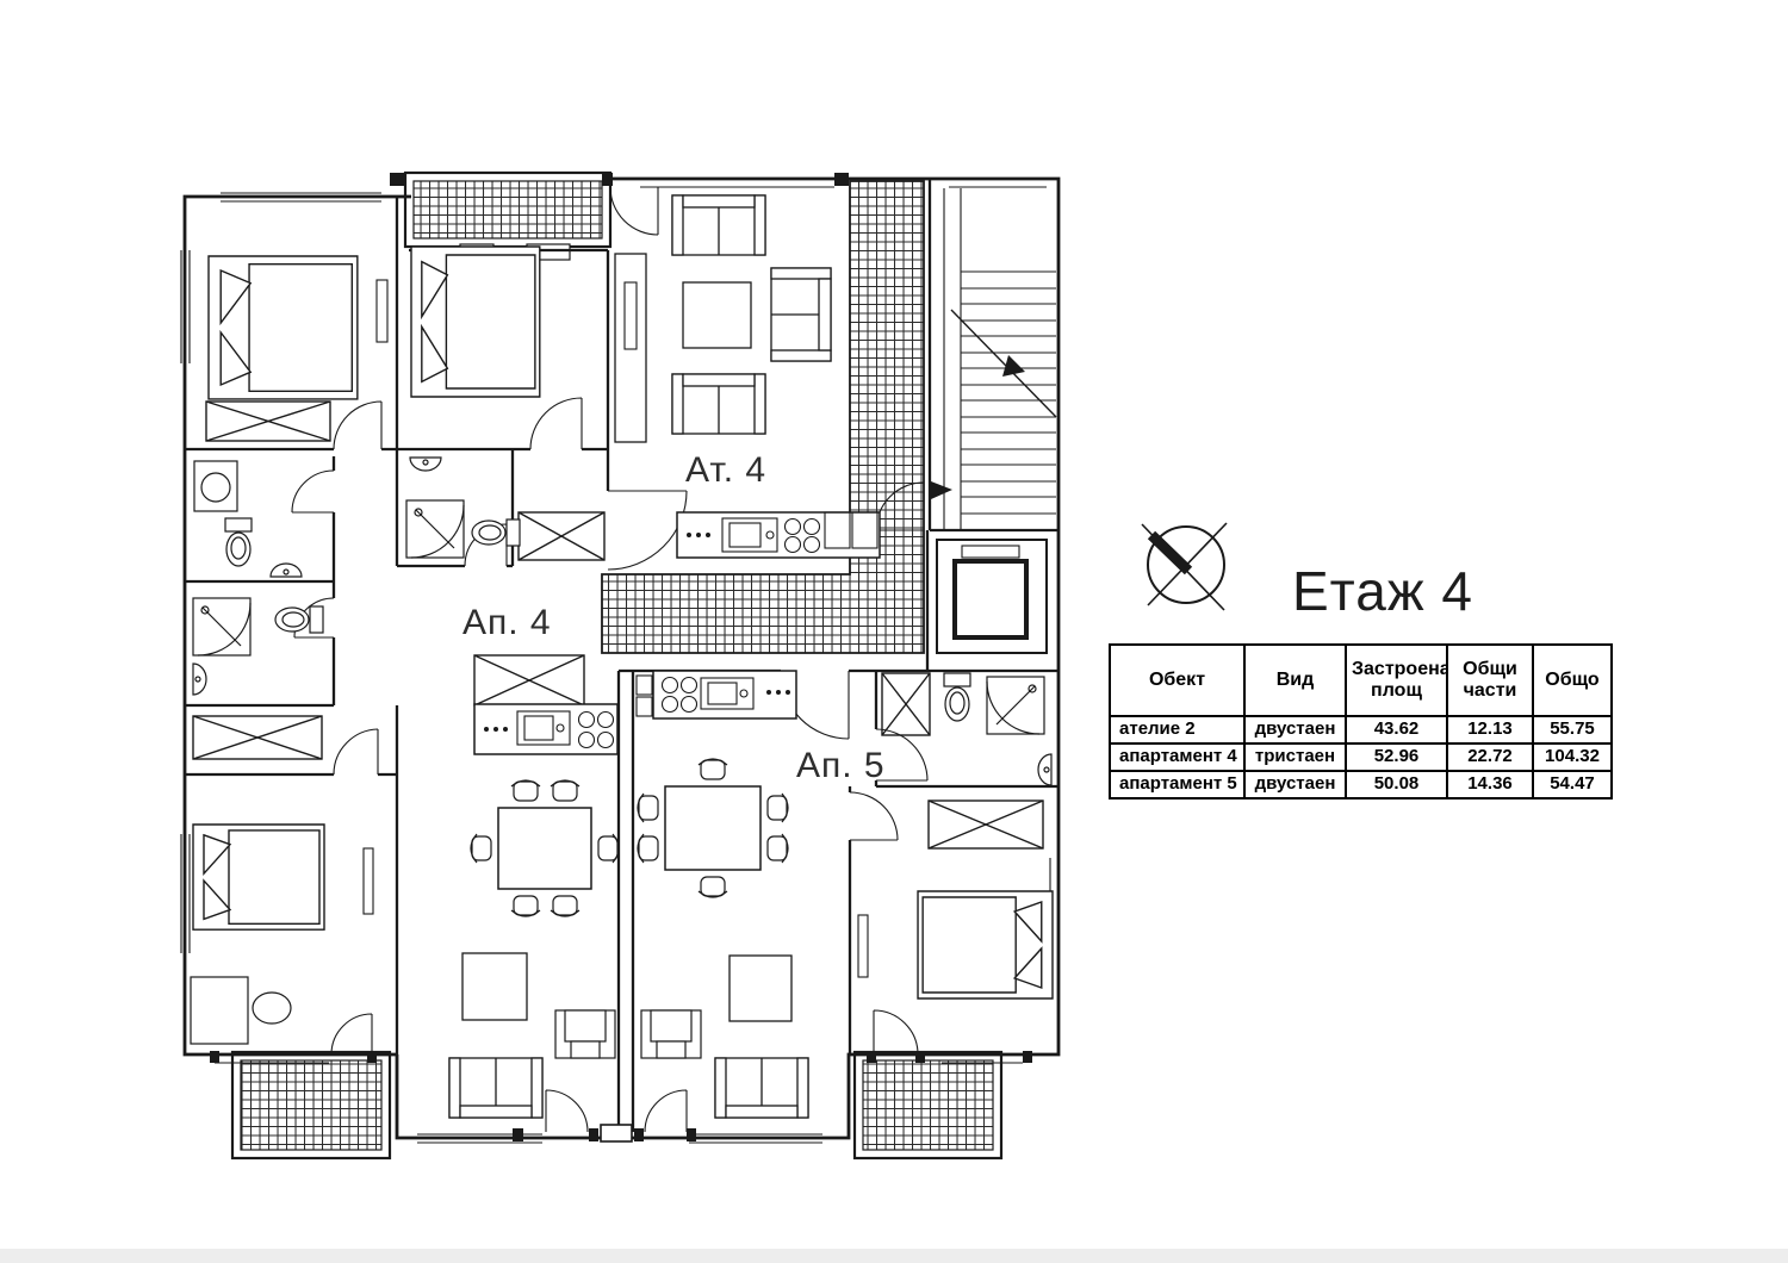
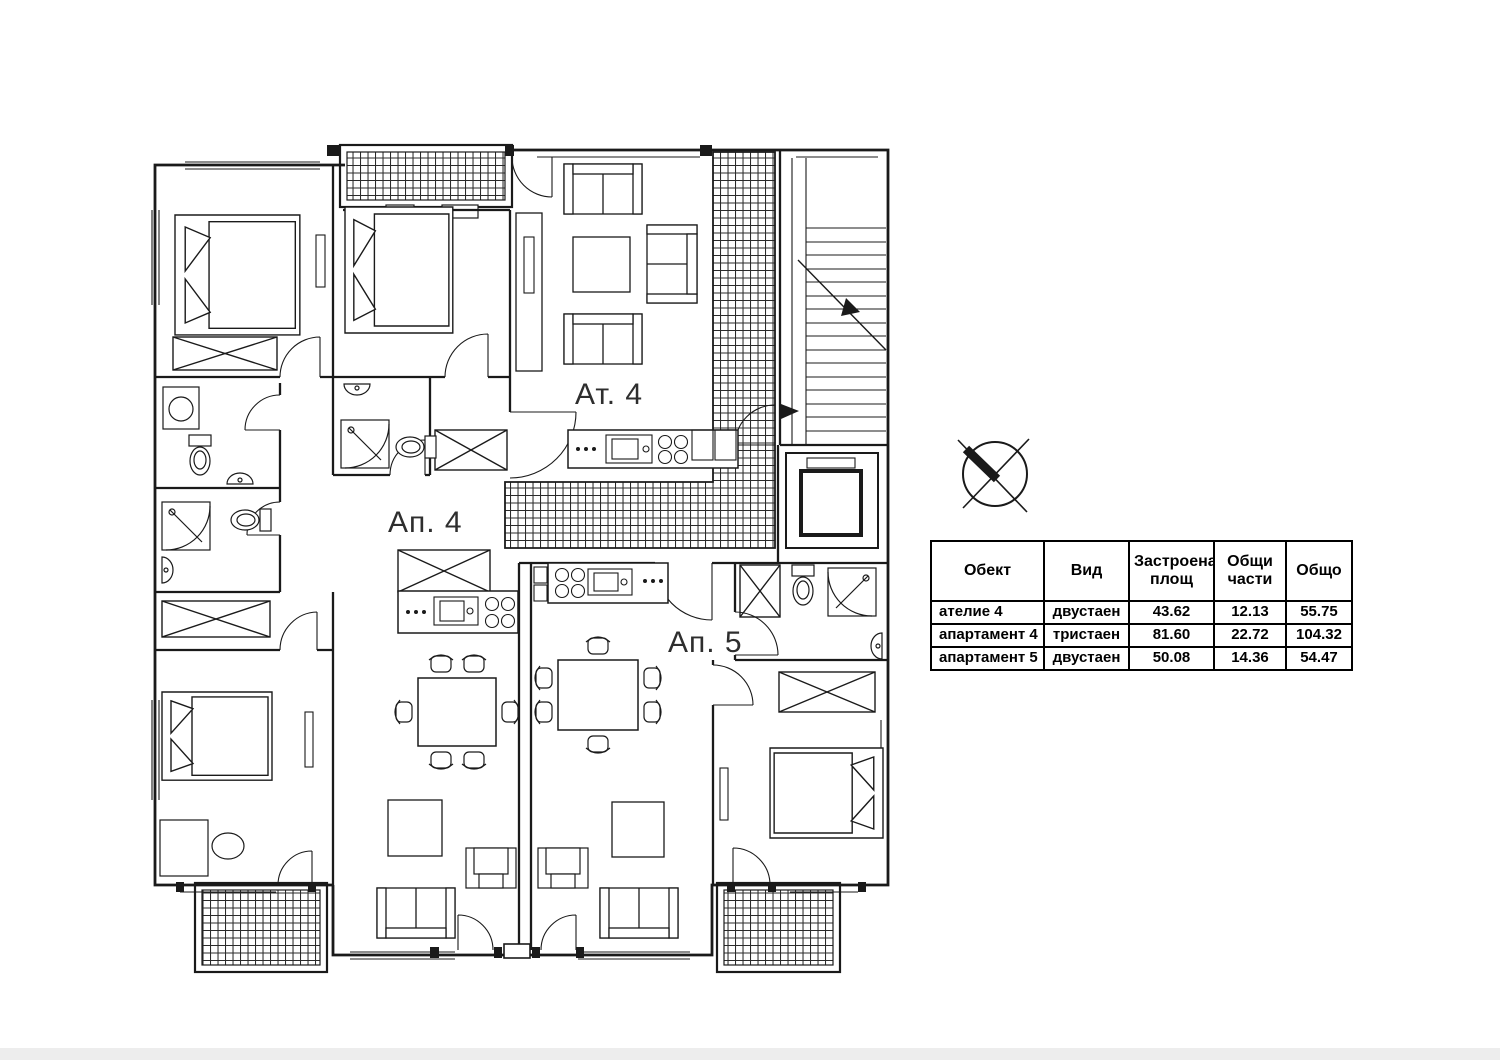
  Ат. 4
  Ап. 4
  Ап. 5
- Етаж 4
  Обект	Вид	Застроена площ	Общи части	Общо
- ателие 2	двустаен	43.62	12.13	55.75
+ ателие 4	двустаен	43.62	12.13	55.75
- апартамент 4	тристаен	52.96	22.72	104.32
+ апартамент 4	тристаен	81.60	22.72	104.32
  апартамент 5	двустаен	50.08	14.36	54.47
